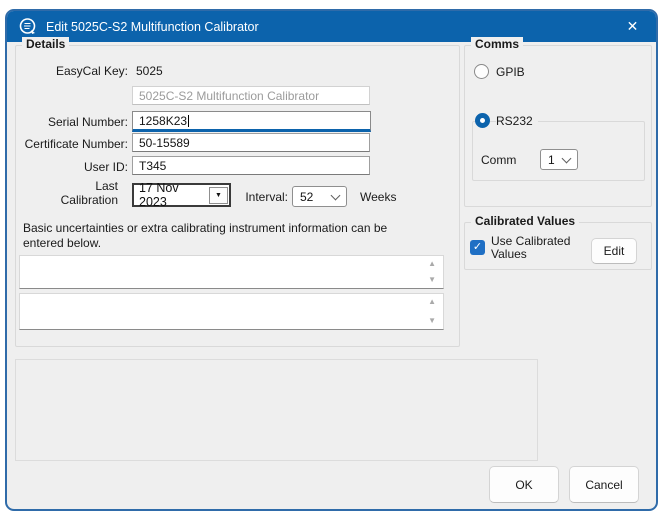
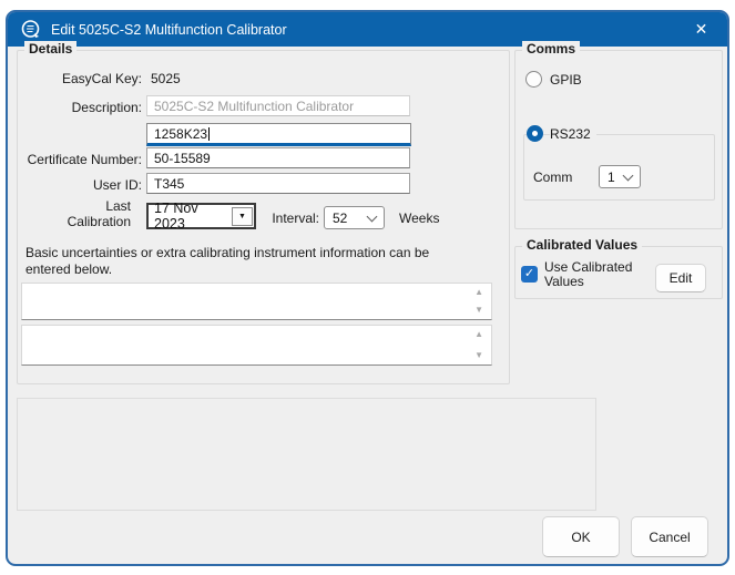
  Edit 5025C-S2 Multifunction Calibrator
  ✕
  Details
  EasyCal Key:
  5025
+ Description:
  5025C-S2 Multifunction Calibrator
- Serial Number:
  1258K23
  Certificate Number:
  50-15589
  User ID:
  T345
  Last
  Calibration
  17 Nov 2023
  Interval:
  52
  Weeks
  Basic uncertainties or extra calibrating instrument information can be entered below.
  ▲
  ▼
  ▲
  ▼
  Comms
  GPIB
  RS232
  Comm
  1
  Calibrated Values
  ✓
  Use Calibrated Values
  Edit
  OK
  Cancel
